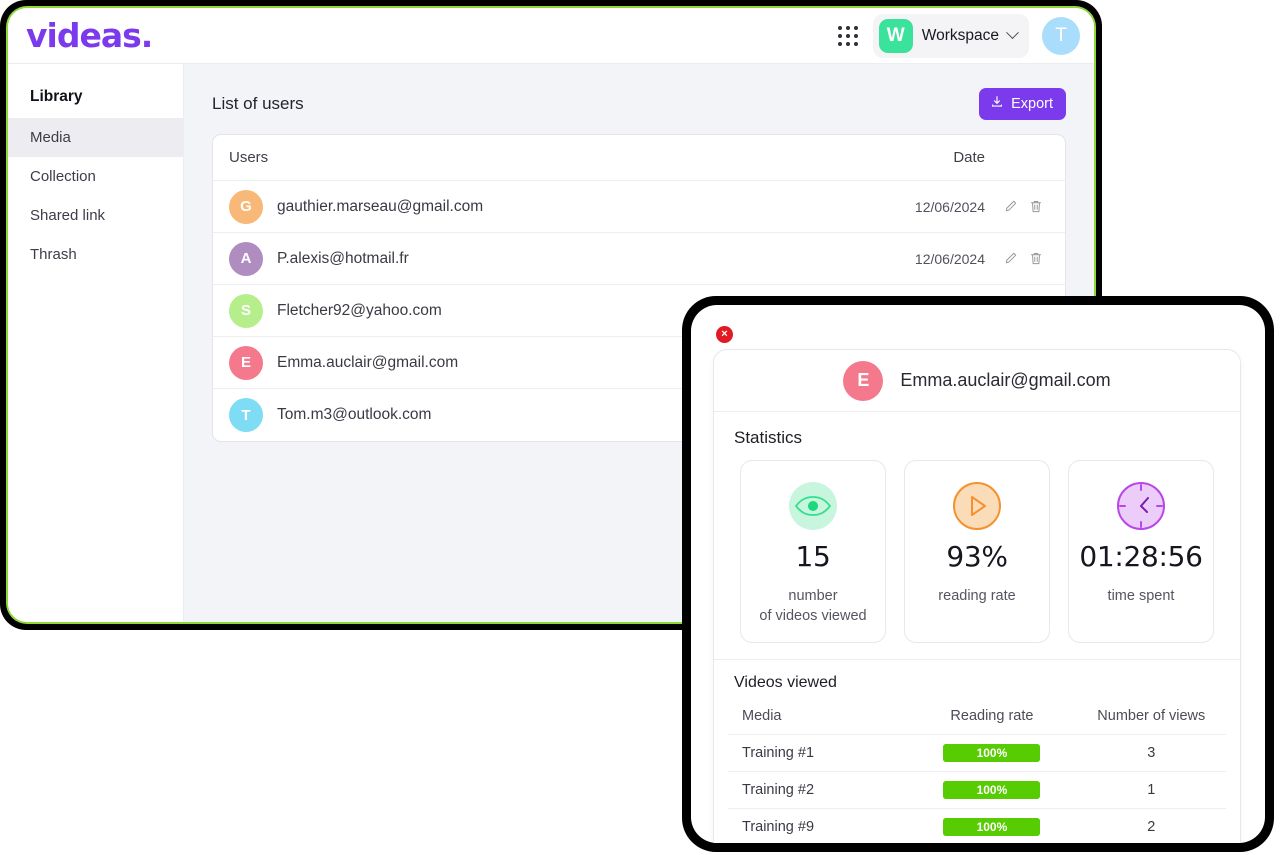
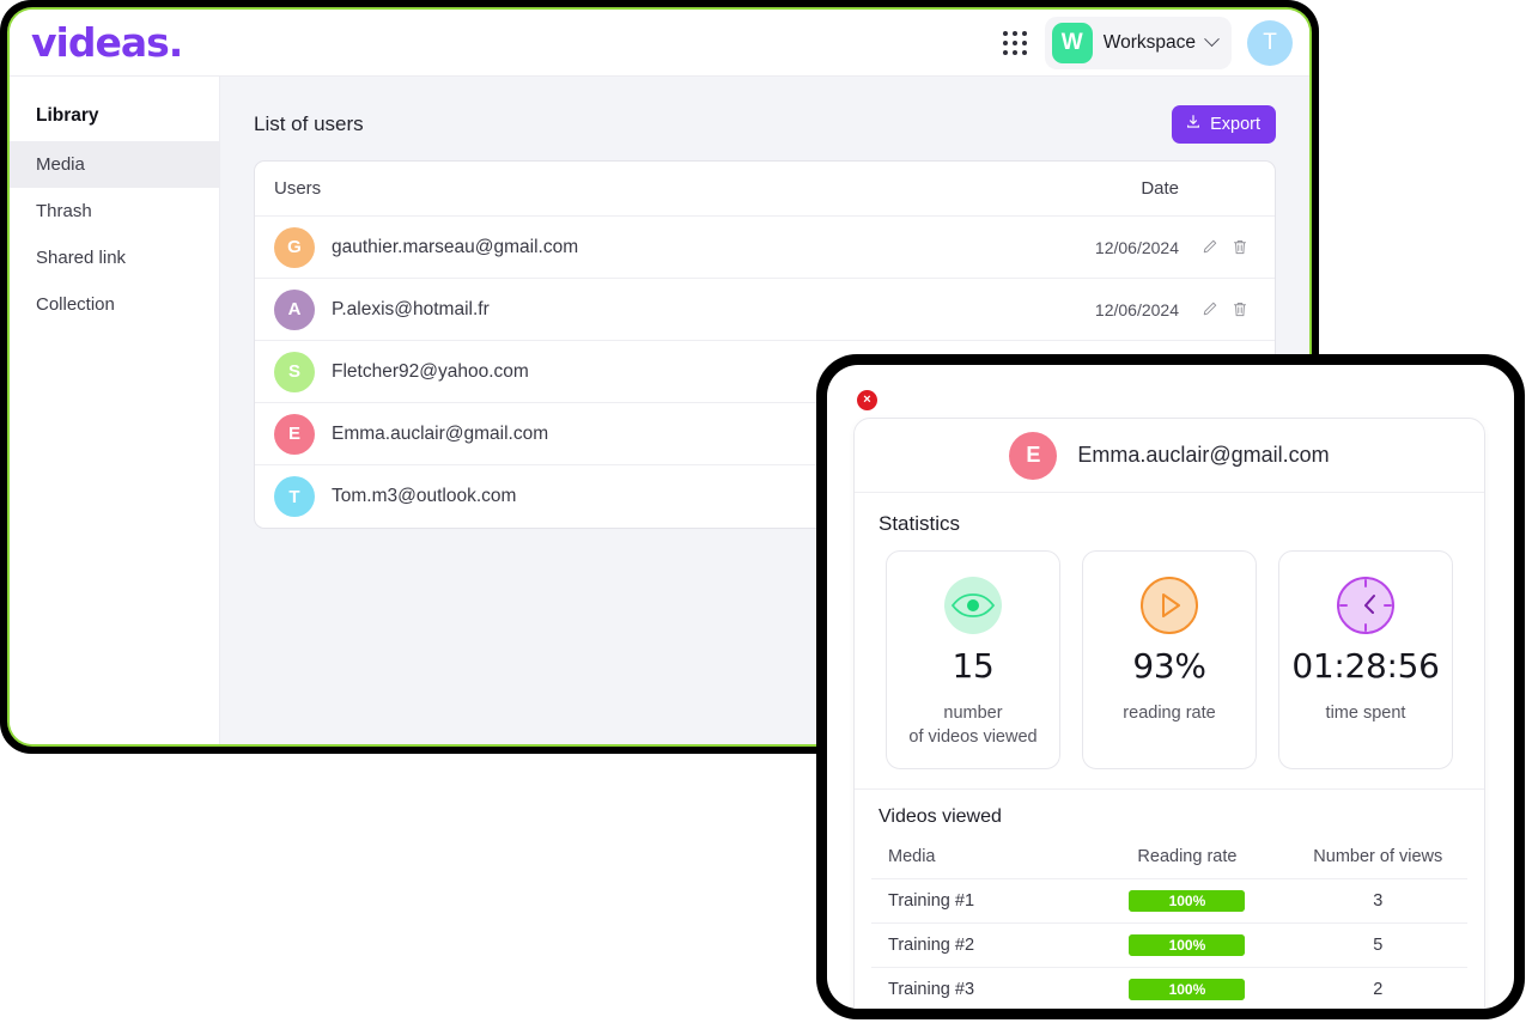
  videas.
  W
  Workspace
  T
  Library
  Media
- Collection
+ Thrash
  Shared link
- Thrash
+ Collection
  List of users
  Export
  Users
  Date
  G
  gauthier.marseau@gmail.com
  12/06/2024
  A
  P.alexis@hotmail.fr
  12/06/2024
  S
  Fletcher92@yahoo.com
  E
  Emma.auclair@gmail.com
  T
  Tom.m3@outlook.com
  ×
  E
  Emma.auclair@gmail.com
  Statistics
  15
  number
  of videos viewed
  93%
  reading rate
  01:28:56
  time spent
  Videos viewed
  Media	Reading rate	Number of views
  Training #1	100%	3
- Training #2	100%	1
+ Training #2	100%	5
- Training #9	100%	2
+ Training #3	100%	2
